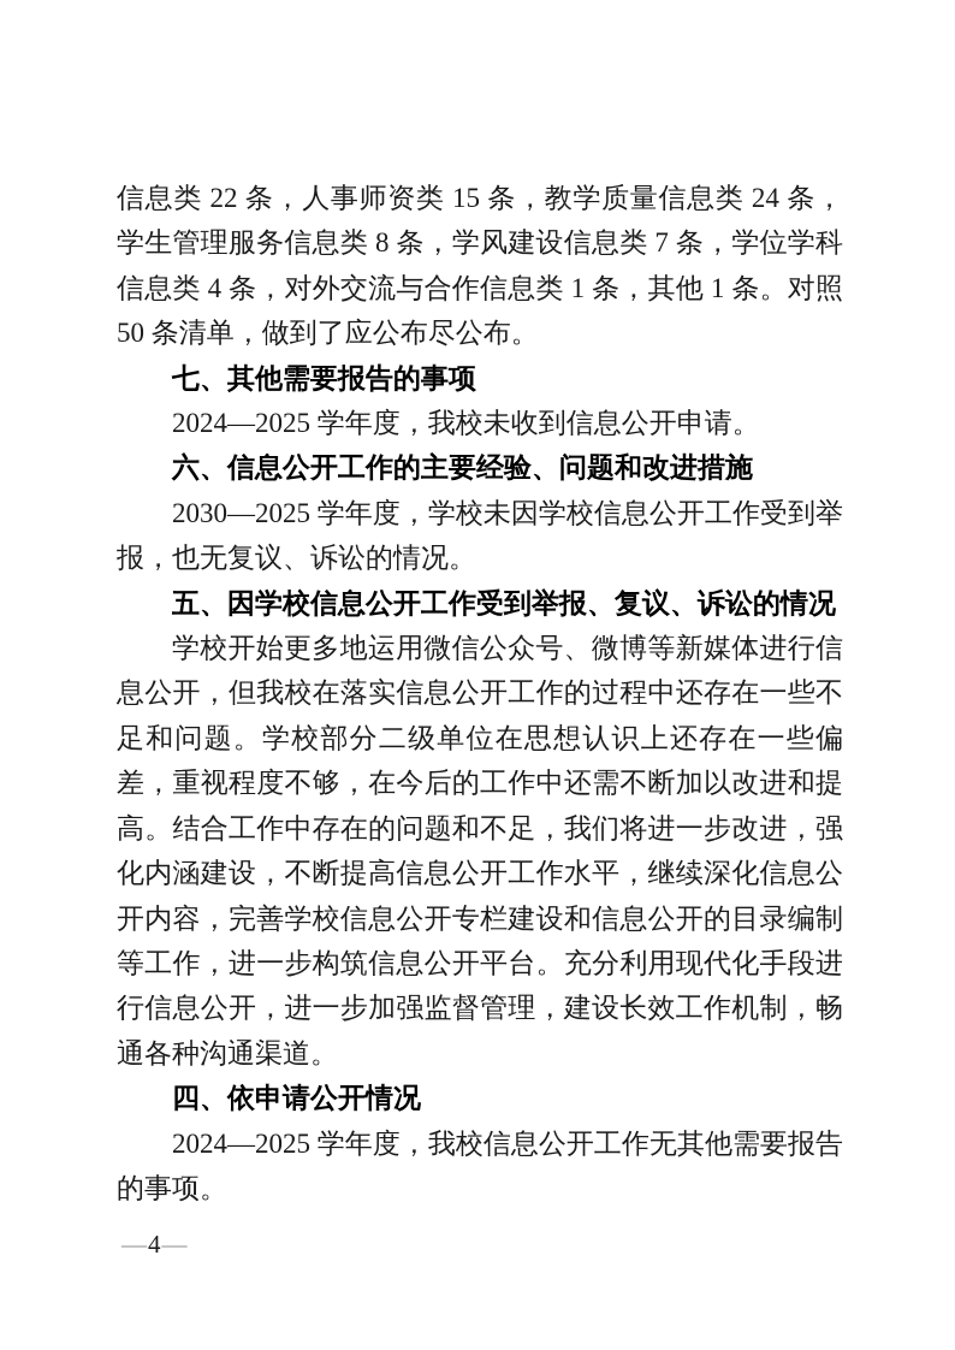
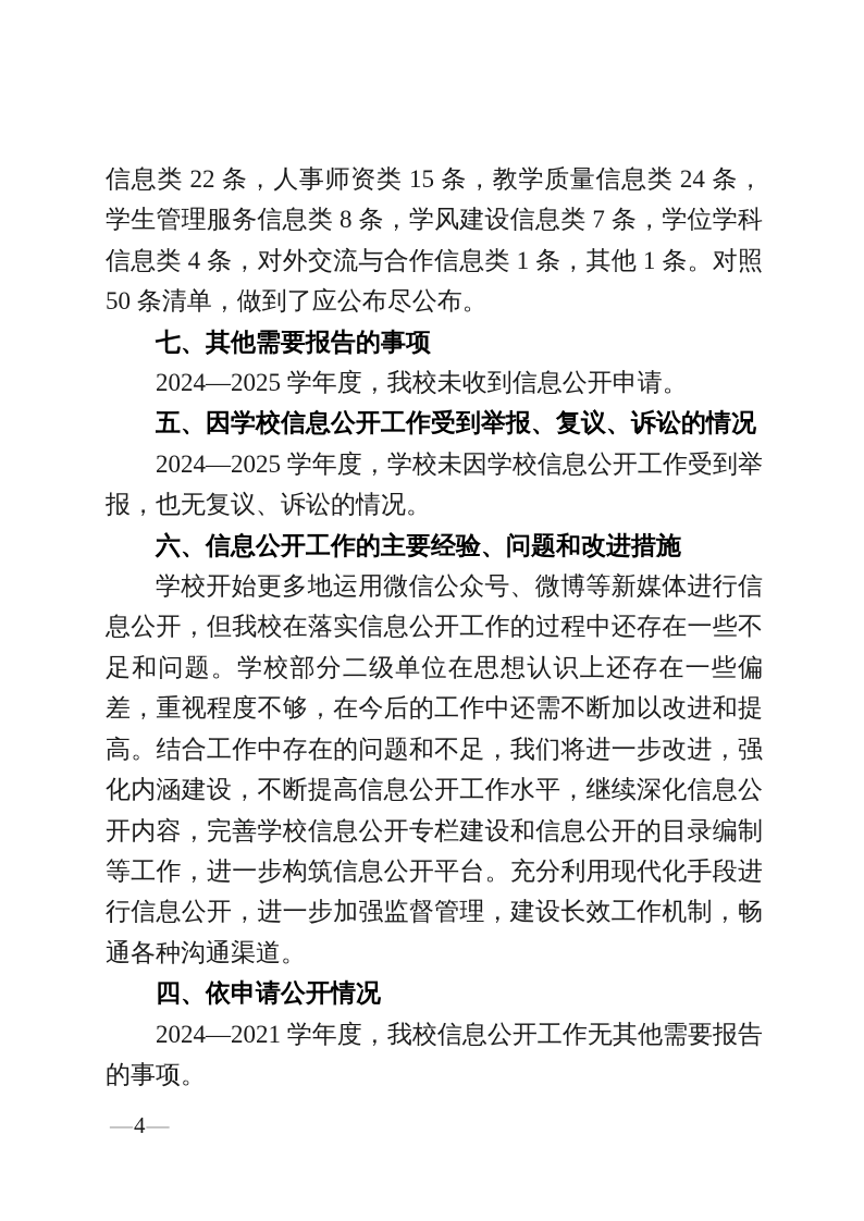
  信息类 22 条，人事师资类 15 条，教学质量信息类 24 条，学生管理服务信息类 8 条，学风建设信息类 7 条，学位学科信息类 4 条，对外交流与合作信息类 1 条，其他 1 条。对照 50 条清单，做到了应公布尽公布。
  七、其他需要报告的事项
  2024—2025 学年度，我校未收到信息公开申请。
- 六、信息公开工作的主要经验、问题和改进措施
+ 五、因学校信息公开工作受到举报、复议、诉讼的情况
- 2030—2025 学年度，学校未因学校信息公开工作受到举报，也无复议、诉讼的情况。
+ 2024—2025 学年度，学校未因学校信息公开工作受到举报，也无复议、诉讼的情况。
- 五、因学校信息公开工作受到举报、复议、诉讼的情况
+ 六、信息公开工作的主要经验、问题和改进措施
  学校开始更多地运用微信公众号、微博等新媒体进行信息公开，但我校在落实信息公开工作的过程中还存在一些不足和问题。学校部分二级单位在思想认识上还存在一些偏差，重视程度不够，在今后的工作中还需不断加以改进和提高。结合工作中存在的问题和不足，我们将进一步改进，强化内涵建设，不断提高信息公开工作水平，继续深化信息公开内容，完善学校信息公开专栏建设和信息公开的目录编制等工作，进一步构筑信息公开平台。充分利用现代化手段进行信息公开，进一步加强监督管理，建设长效工作机制，畅通各种沟通渠道。
  四、依申请公开情况
- 2024—2025 学年度，我校信息公开工作无其他需要报告的事项。
+ 2024—2021 学年度，我校信息公开工作无其他需要报告的事项。
  —4—
